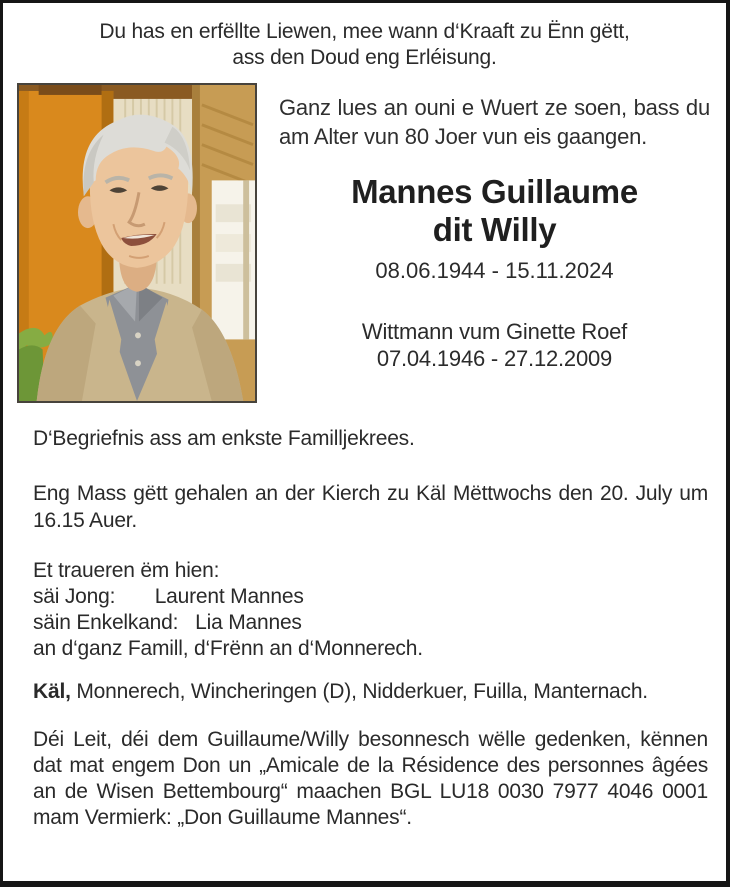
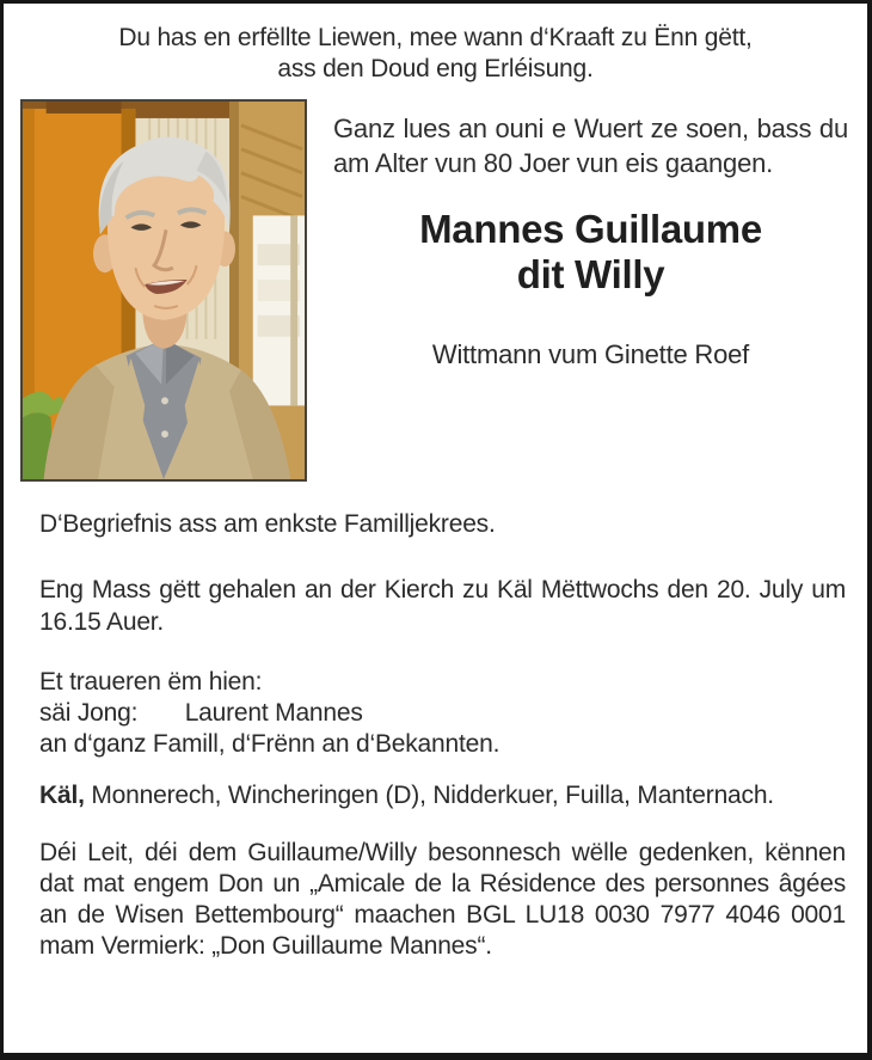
  Du has en erfëllte Liewen, mee wann d‘Kraaft zu Ënn gëtt,
  ass den Doud eng Erléisung.
  Ganz lues an ouni e Wuert ze soen, bass du am Alter vun 80 Joer vun eis gaangen.
  Mannes Guillaume
  dit Willy
- 08.06.1944 - 15.11.2024
  Wittmann vum Ginette Roef
- 07.04.1946 - 27.12.2009
  D‘Begriefnis ass am enkste Familljekrees.
  Eng Mass gëtt gehalen an der Kierch zu Käl Mëttwochs den 20. July um 16.15 Auer.
  Et traueren ëm hien:
  säi Jong: Laurent Mannes
- säin Enkelkand: Lia Mannes
- an d‘ganz Famill, d‘Frënn an d‘Monnerech.
+ an d‘ganz Famill, d‘Frënn an d‘Bekannten.
  Käl, Monnerech, Wincheringen (D), Nidderkuer, Fuilla, Manternach.
  Déi Leit, déi dem Guillaume/Willy besonnesch wëlle gedenken, kënnen dat mat engem Don un „Amicale de la Résidence des personnes âgées an de Wisen Bettembourg“ maachen BGL LU18 0030 7977 4046 0001 mam Vermierk: „Don Guillaume Mannes“.
